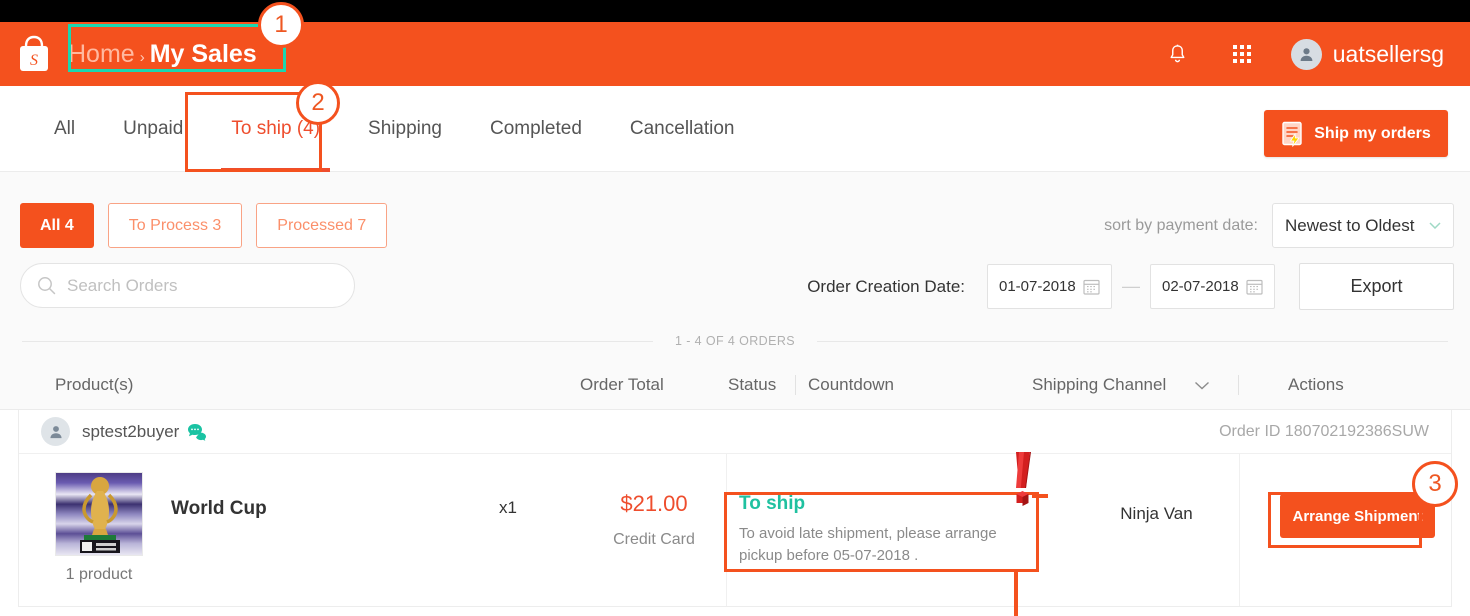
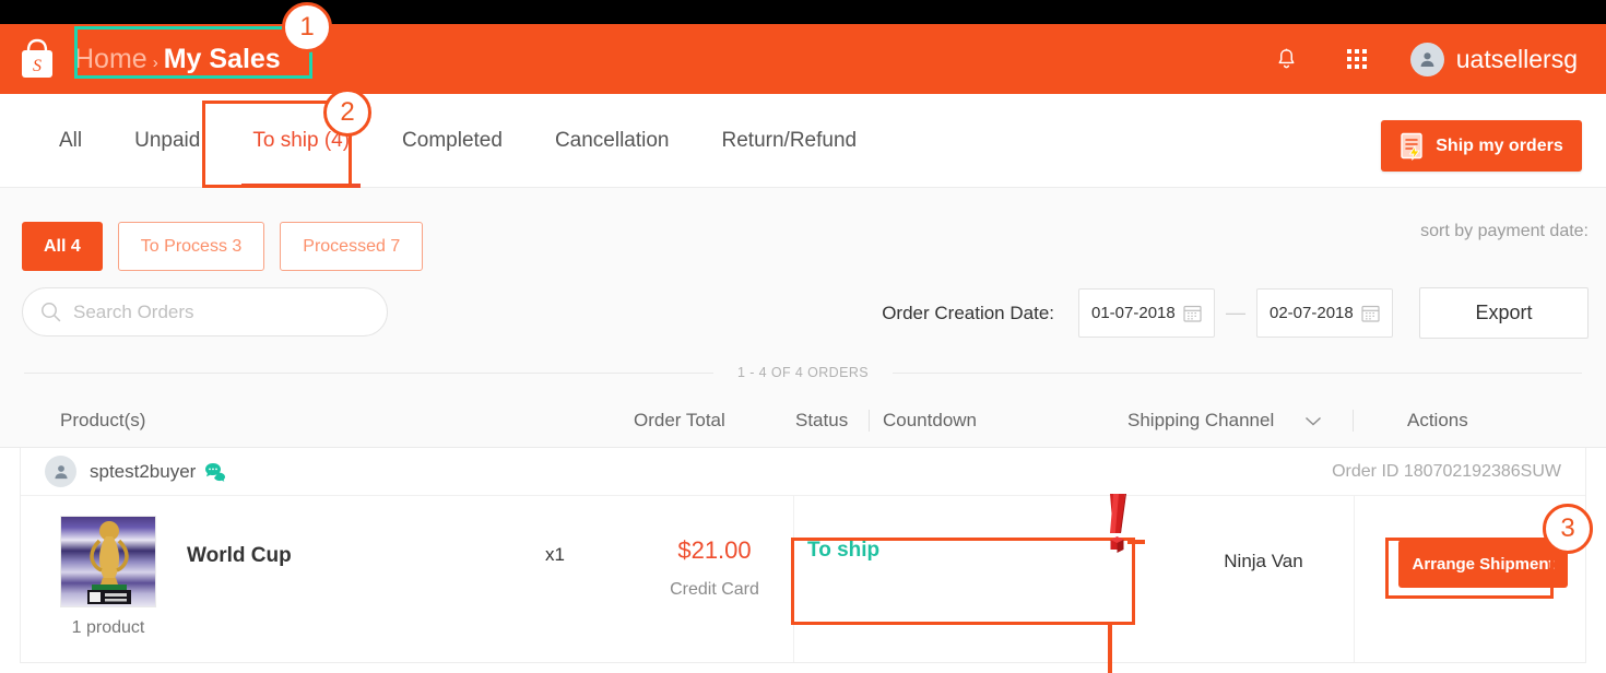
  S
  Home
  ›
  My Sales
  uatsellersg
  All
  Unpaid
  To ship (4)
- Shipping
  Completed
  Cancellation
+ Return/Refund
  Ship my orders
  All 4
  To Process 3
  Processed 7
  sort by payment date:
- Newest to Oldest
  Search Orders
  Order Creation Date:
  01-07-2018
  —
  02-07-2018
  Export
  1 - 4 OF 4 ORDERS
  Product(s)
  Order Total
  Status
  Countdown
  Shipping Channel
  Actions
  sptest2buyer
  Order ID 180702192386SUW
  1 product
  World Cup
  x1
  $21.00
  Credit Card
  To ship
- To avoid late shipment, please arrange pickup before 05-07-2018 .
  Ninja Van
  Arrange Shipment
  1
  2
  3
